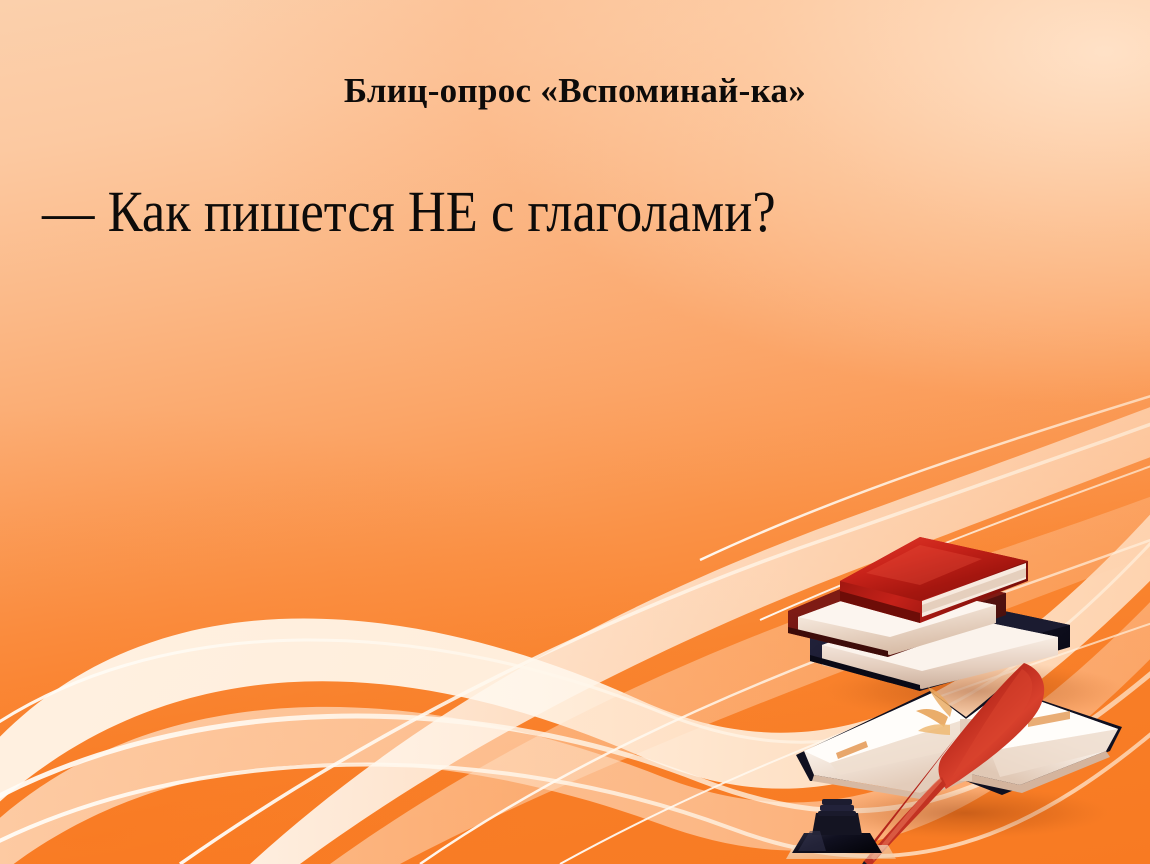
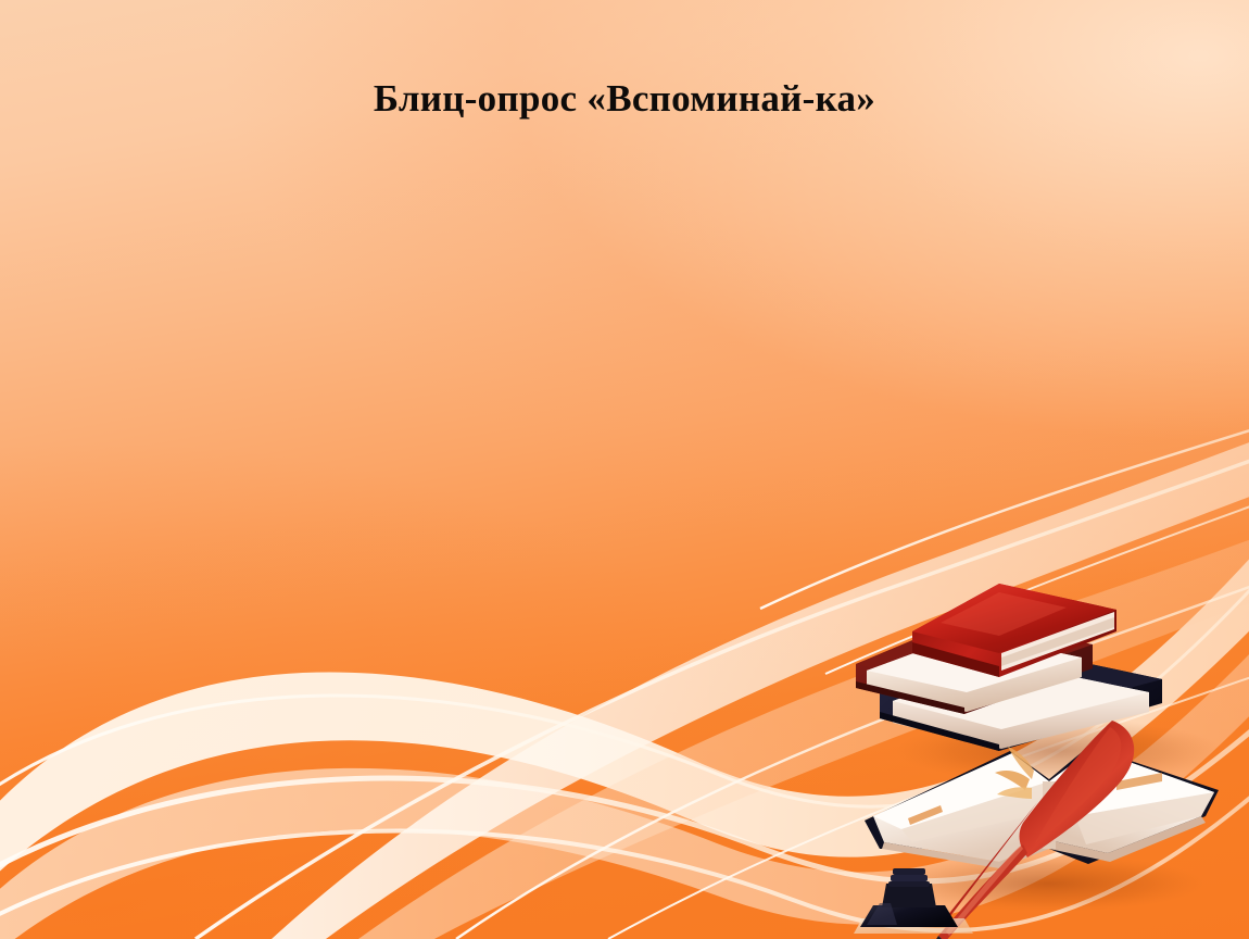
  Блиц-опрос «Вспоминай-ка»
- — Как пишется НЕ с глаголами?
